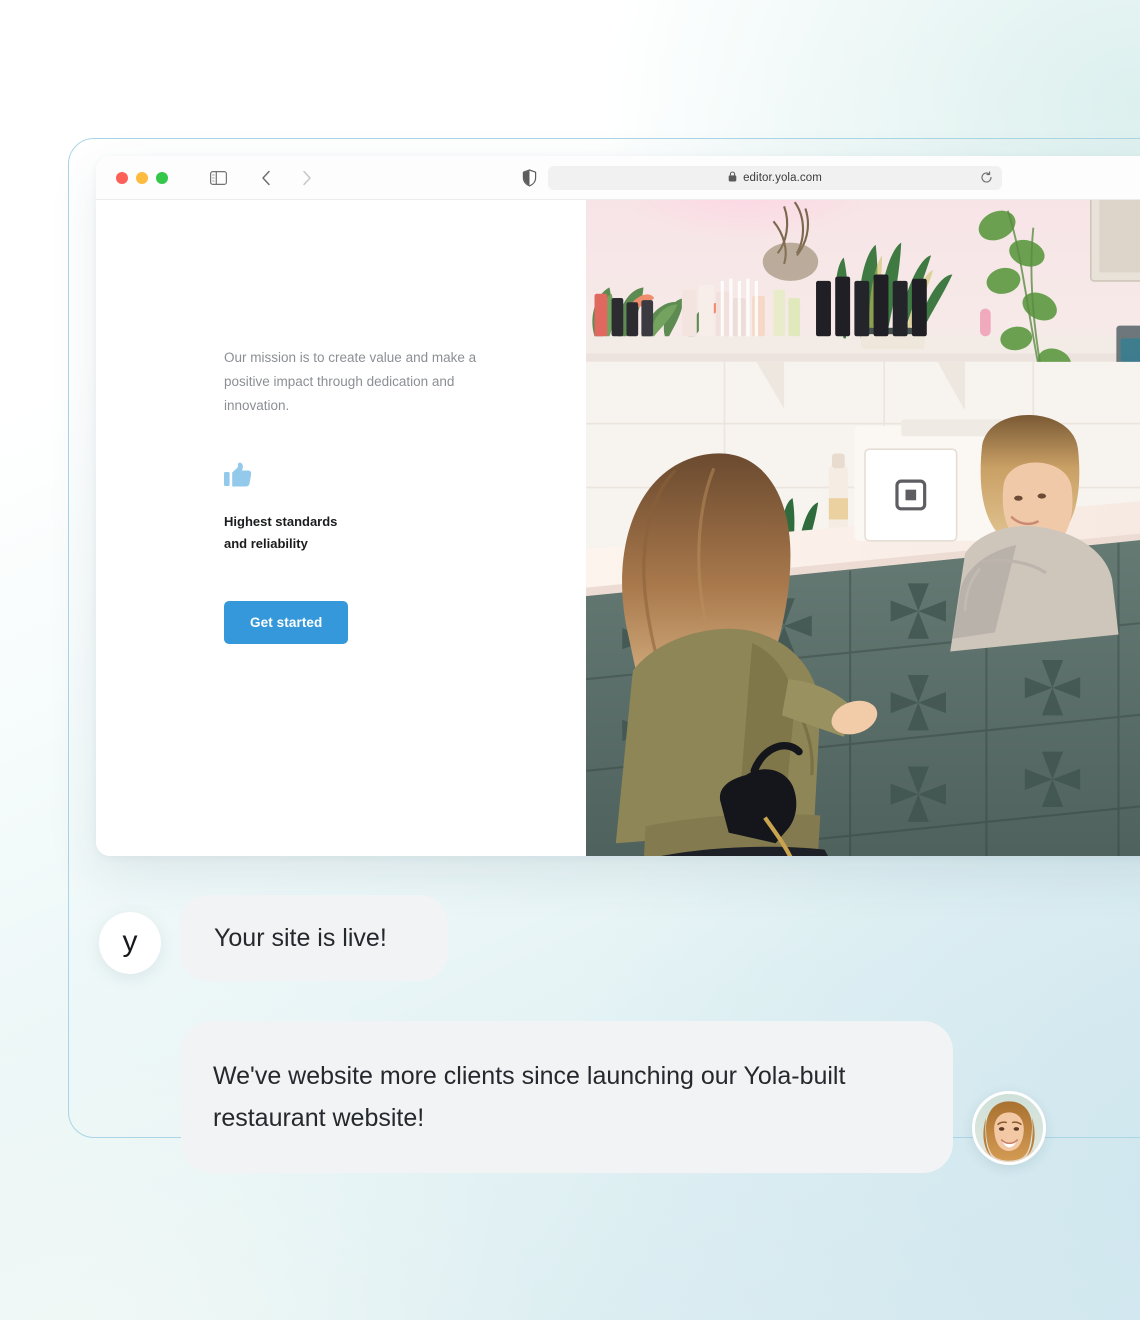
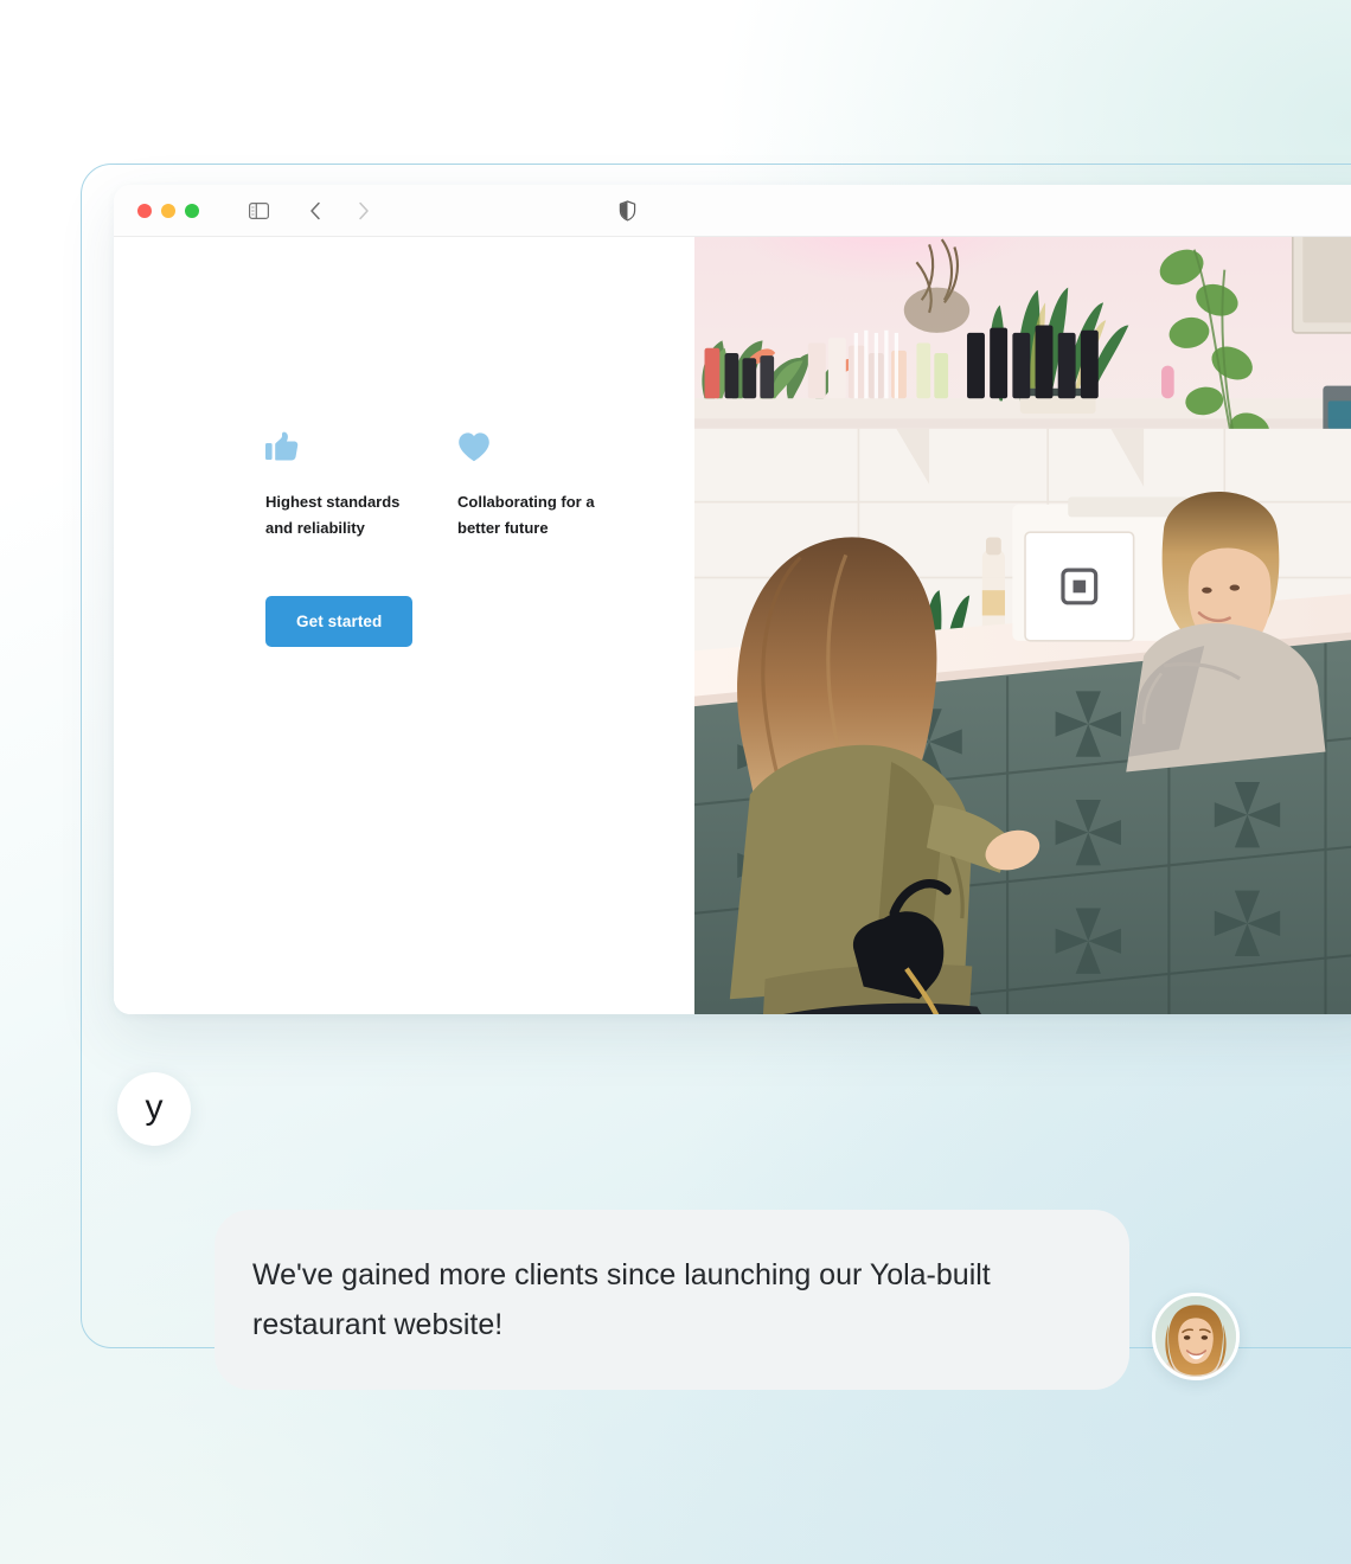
- editor.yola.com
- Our mission is to create value and make a positive impact through dedication and innovation.
  Highest standards and reliability
+ Collaborating for a better future
  Get started
  y
- Your site is live!
- We've website more clients since launching our Yola-built restaurant website!
+ We've gained more clients since launching our Yola-built restaurant website!
